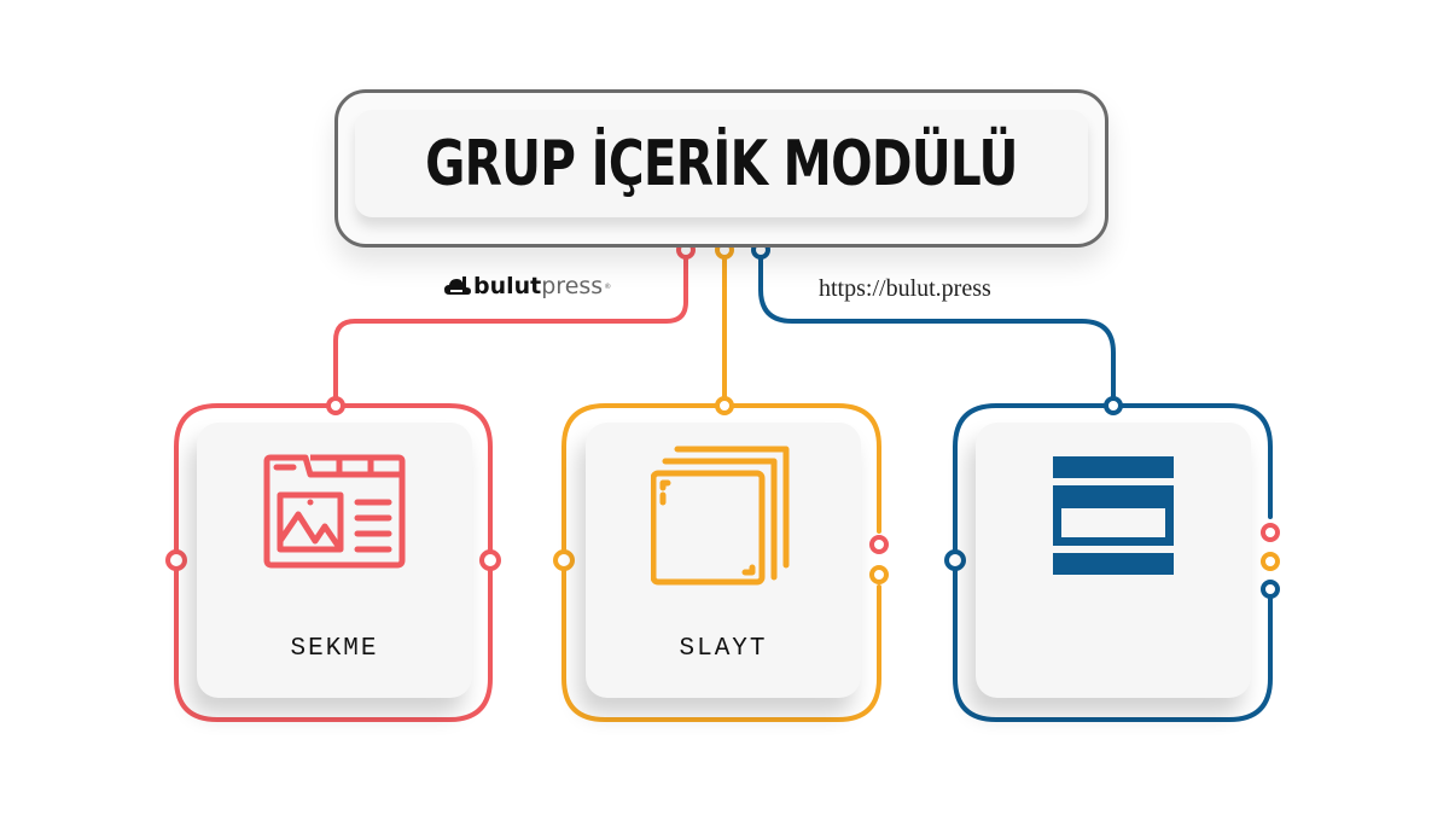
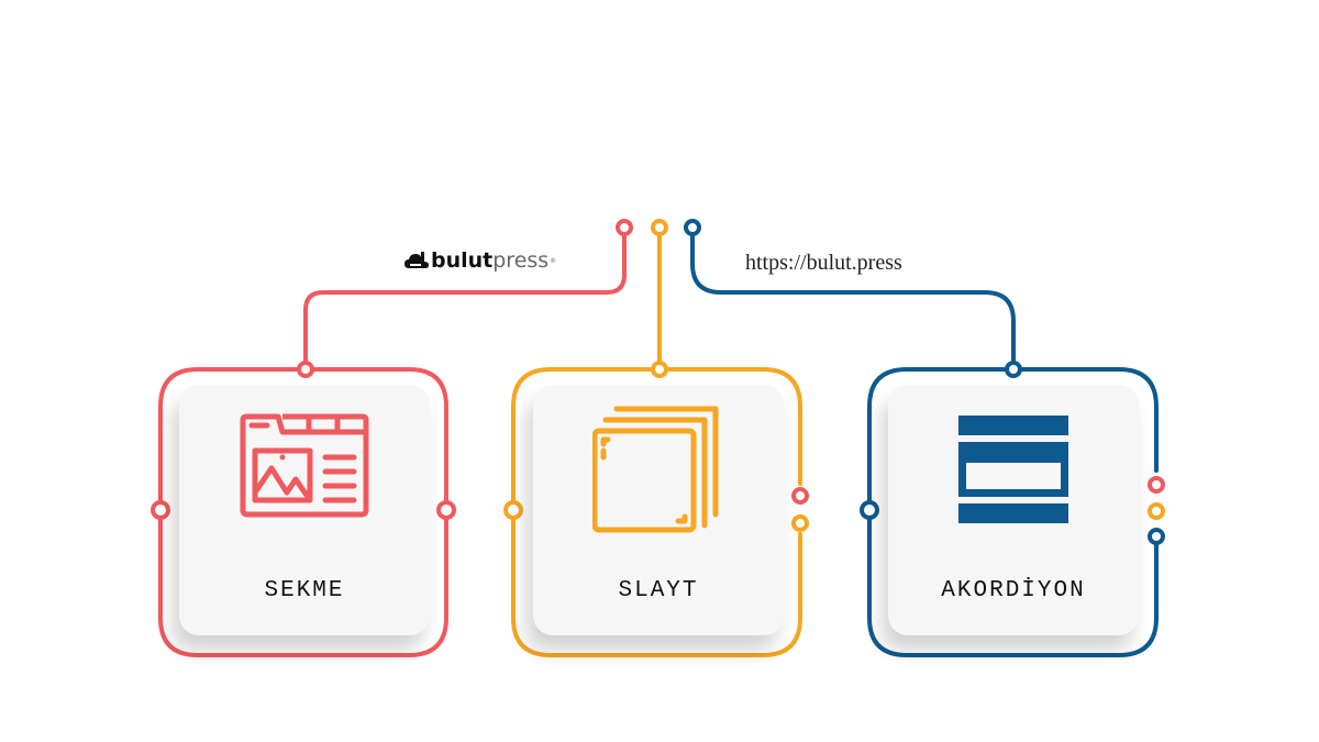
- GRUP İÇERİK MODÜLÜ
  bulut
  press
  https://bulut.press
  SEKME
  SLAYT
+ AKORDİYON
